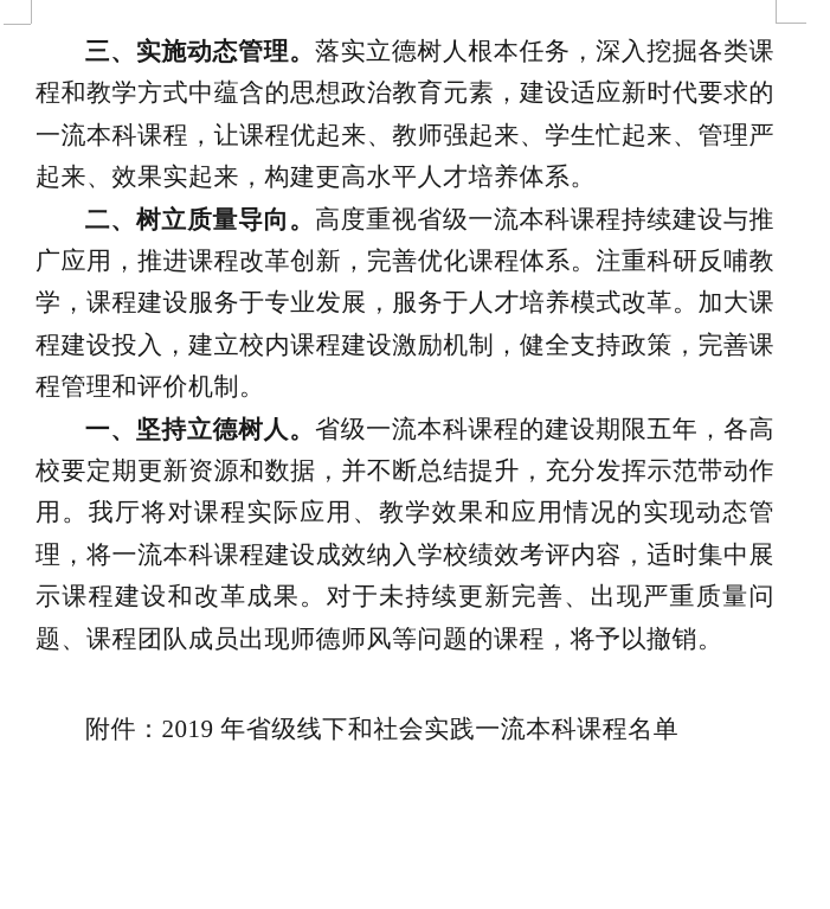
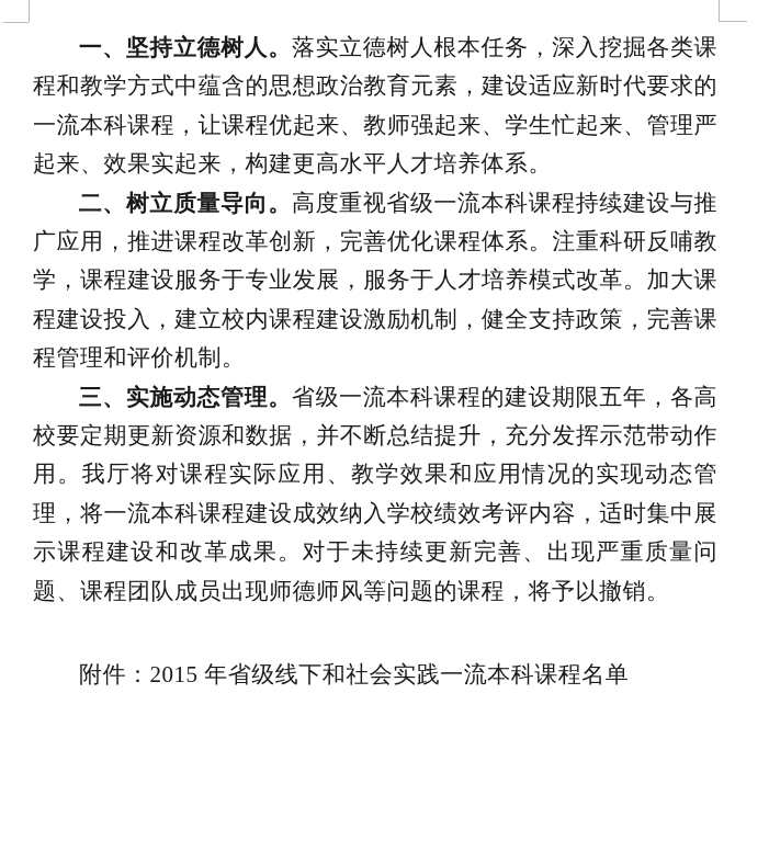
- 三、实施动态管理。落实立德树人根本任务，深入挖掘各类课程和教学方式中蕴含的思想政治教育元素，建设适应新时代要求的一流本科课程，让课程优起来、教师强起来、学生忙起来、管理严起来、效果实起来，构建更高水平人才培养体系。
+ 一、坚持立德树人。落实立德树人根本任务，深入挖掘各类课程和教学方式中蕴含的思想政治教育元素，建设适应新时代要求的一流本科课程，让课程优起来、教师强起来、学生忙起来、管理严起来、效果实起来，构建更高水平人才培养体系。
  二、树立质量导向。高度重视省级一流本科课程持续建设与推广应用，推进课程改革创新，完善优化课程体系。注重科研反哺教学，课程建设服务于专业发展，服务于人才培养模式改革。加大课程建设投入，建立校内课程建设激励机制，健全支持政策，完善课程管理和评价机制。
- 一、坚持立德树人。省级一流本科课程的建设期限五年，各高校要定期更新资源和数据，并不断总结提升，充分发挥示范带动作用。我厅将对课程实际应用、教学效果和应用情况的实现动态管理，将一流本科课程建设成效纳入学校绩效考评内容，适时集中展示课程建设和改革成果。对于未持续更新完善、出现严重质量问题、课程团队成员出现师德师风等问题的课程，将予以撤销。
+ 三、实施动态管理。省级一流本科课程的建设期限五年，各高校要定期更新资源和数据，并不断总结提升，充分发挥示范带动作用。我厅将对课程实际应用、教学效果和应用情况的实现动态管理，将一流本科课程建设成效纳入学校绩效考评内容，适时集中展示课程建设和改革成果。对于未持续更新完善、出现严重质量问题、课程团队成员出现师德师风等问题的课程，将予以撤销。
- 附件：2019 年省级线下和社会实践一流本科课程名单
+ 附件：2015 年省级线下和社会实践一流本科课程名单
